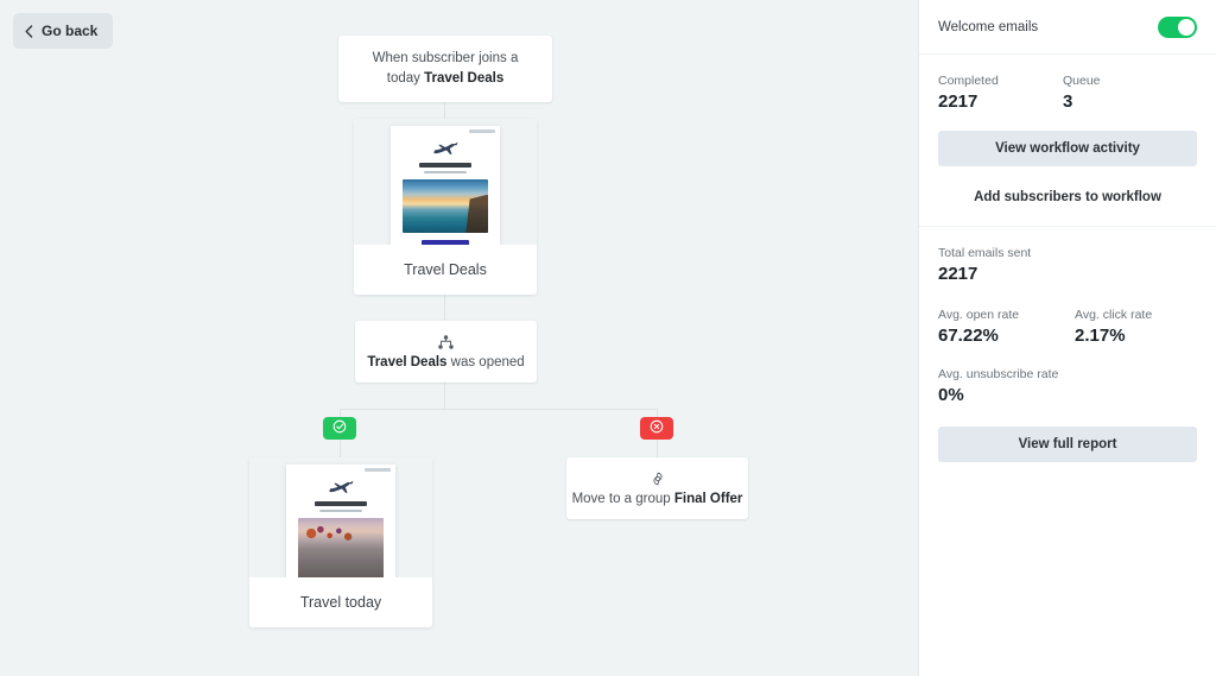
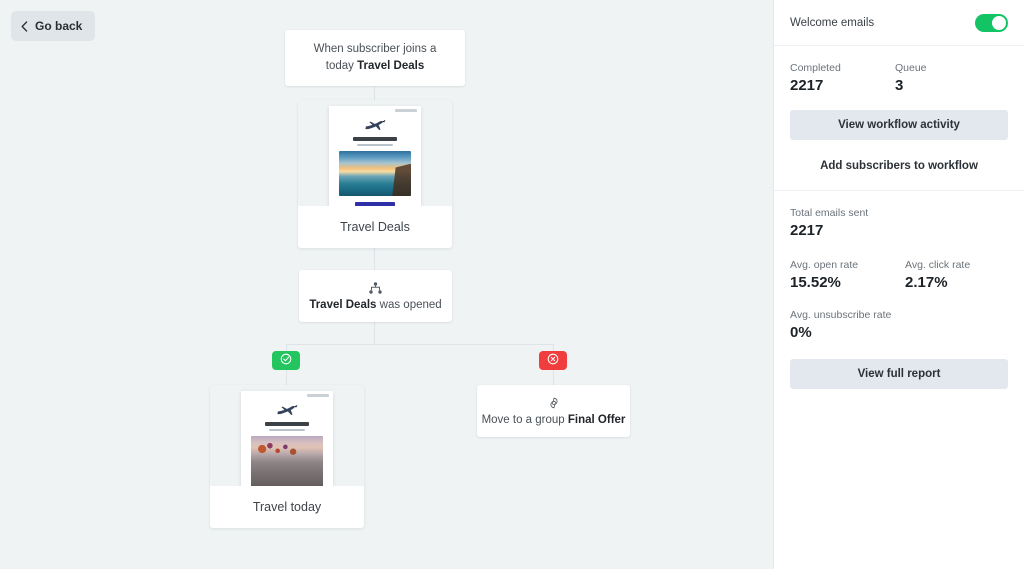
  Go back
  When subscriber joins a today Travel Deals
  Travel Deals
  Travel Deals was opened
  Travel today
  Move to a group Final Offer
  Welcome emails
  Completed
  2217
  Queue
  3
  View workflow activity
  Add subscribers to workflow
  Total emails sent
  2217
  Avg. open rate
- 67.22%
+ 15.52%
  Avg. click rate
  2.17%
  Avg. unsubscribe rate
  0%
  View full report
